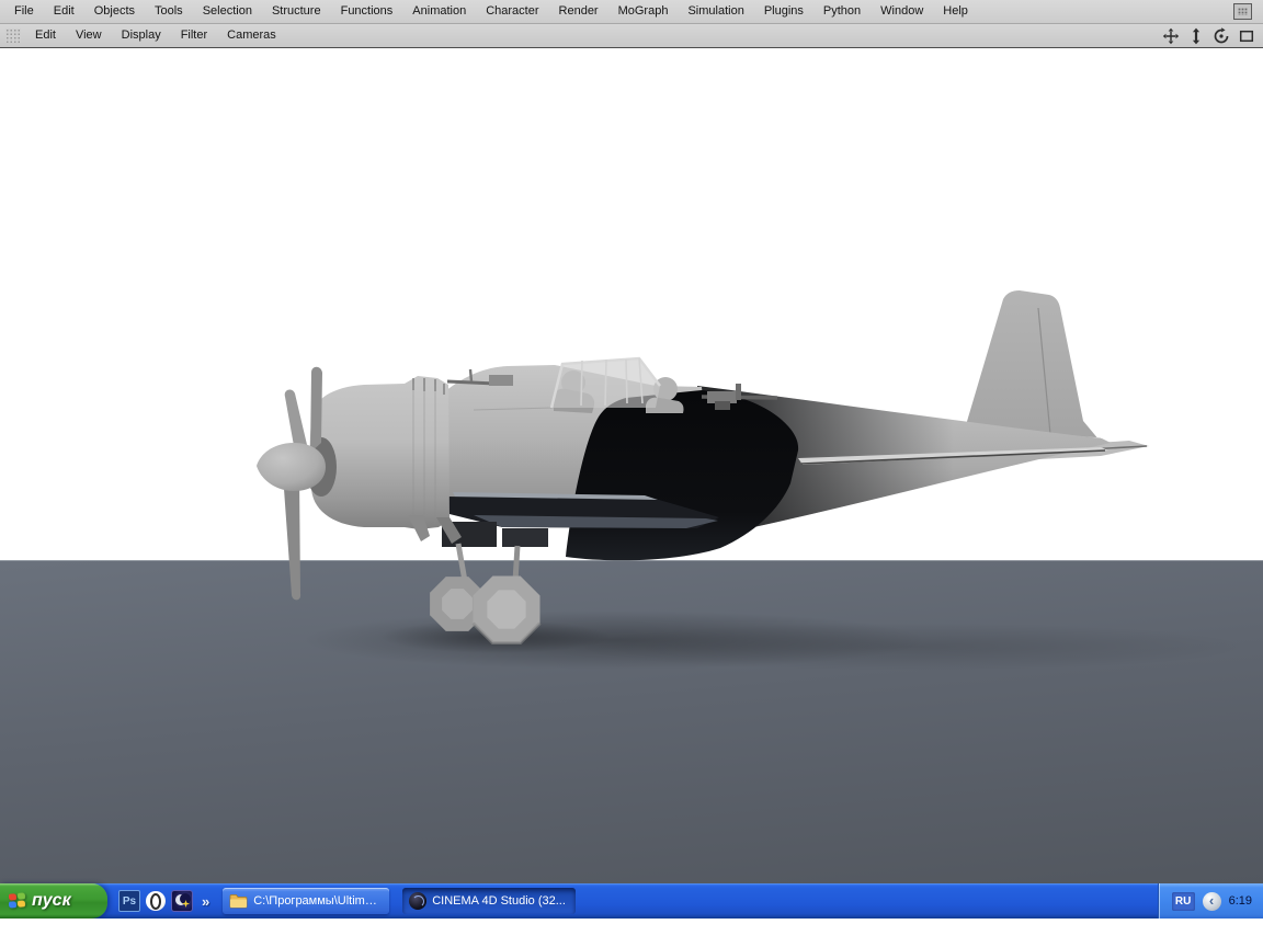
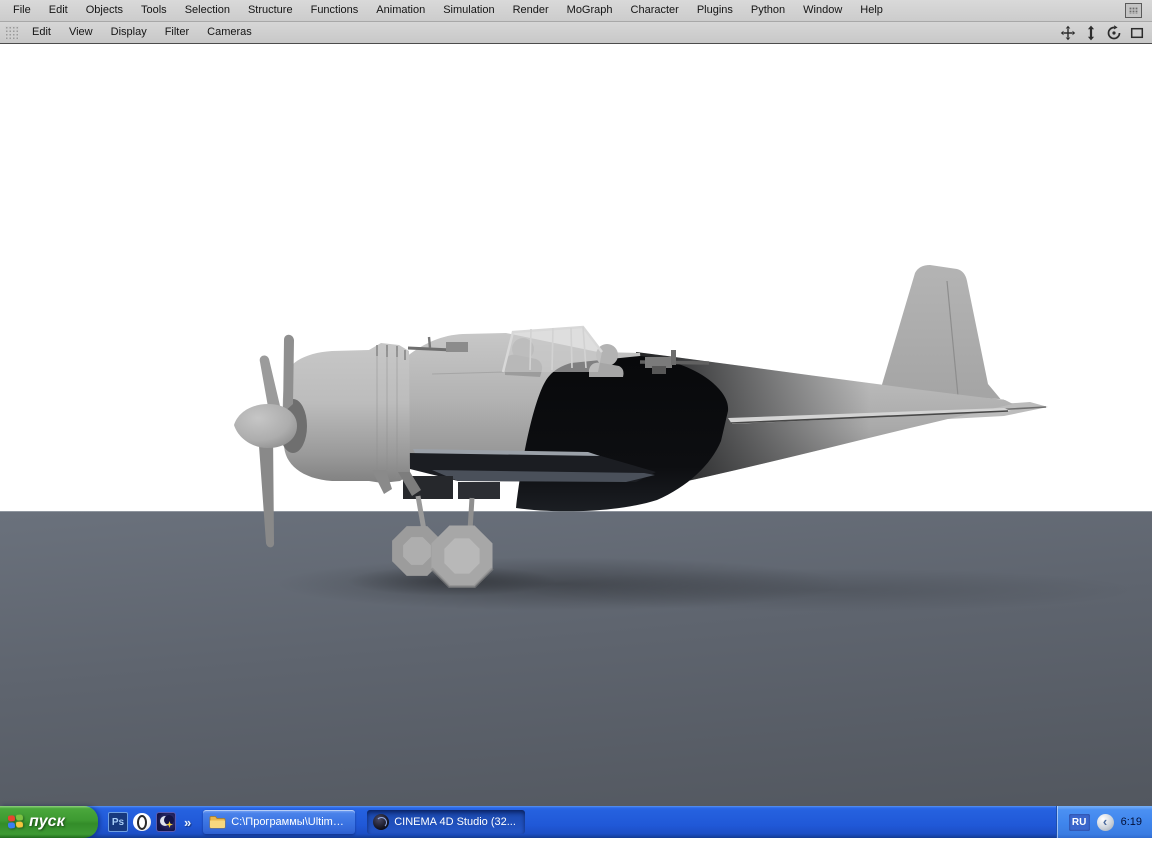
  File
  Edit
  Objects
  Tools
  Selection
  Structure
  Functions
  Animation
- Character
+ Simulation
  Render
  MoGraph
- Simulation
+ Character
  Plugins
  Python
  Window
  Help
  Edit
  View
  Display
  Filter
  Cameras
  пуск
  Ps
  »
  C:\Программы\Ultimat..
  CINEMA 4D Studio (32...
  RU
  ‹
  6:19
